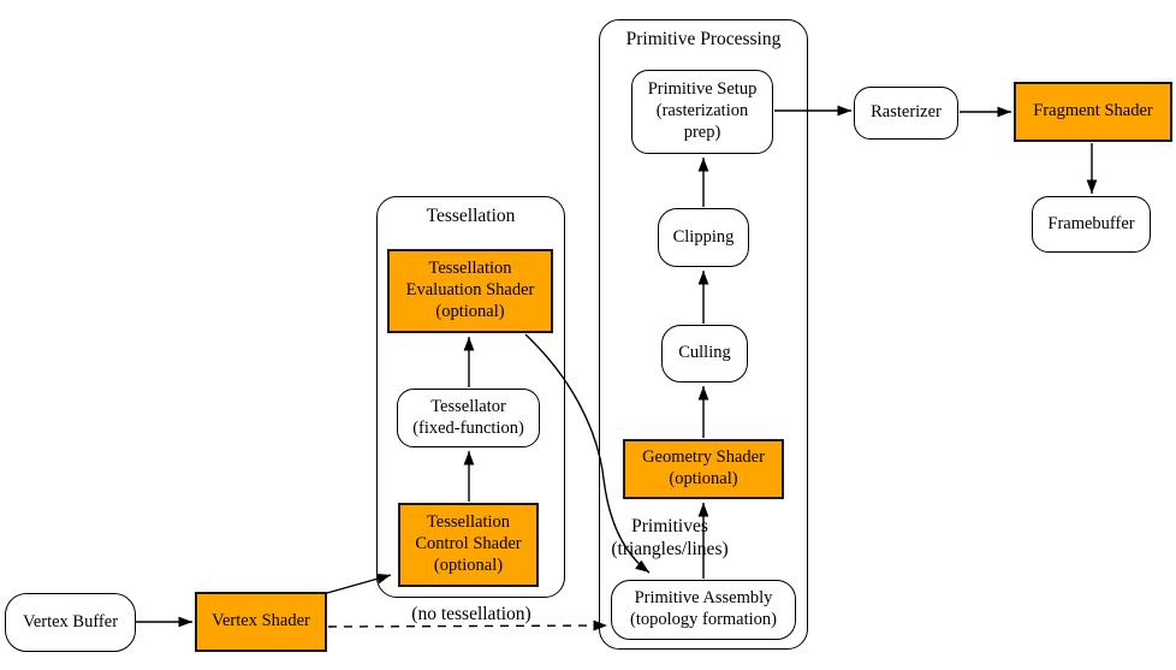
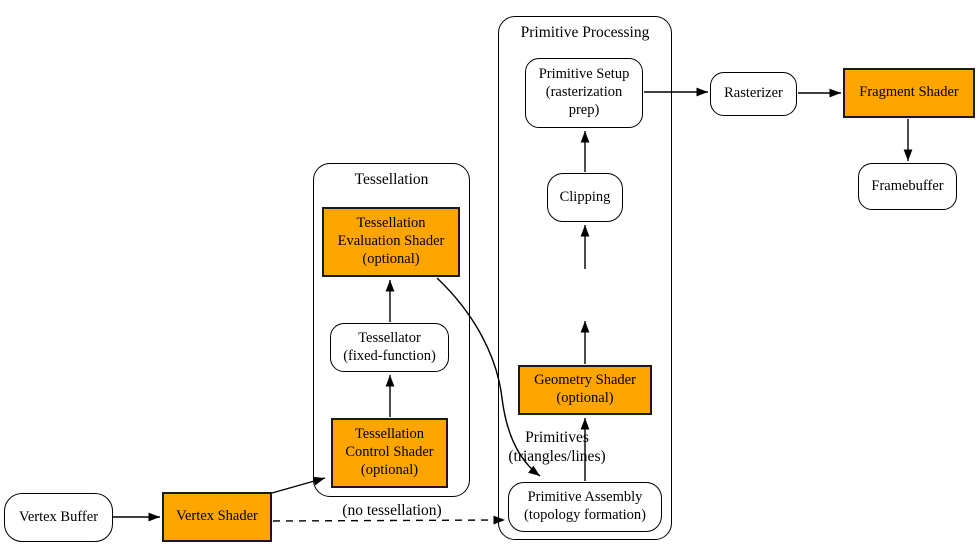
  Tessellation
  Primitive Processing
  Vertex Buffer
  Vertex Shader
  Tessellation
  Evaluation Shader
  (optional)
  Tessellator
  (fixed-function)
  Tessellation
  Control Shader
  (optional)
  Primitive Setup
  (rasterization
  prep)
  Clipping
- Culling
  Geometry Shader
  (optional)
  Primitive Assembly
  (topology formation)
  Rasterizer
  Fragment Shader
  Framebuffer
  Primitives
  (triangles/lines)
  (no tessellation)
